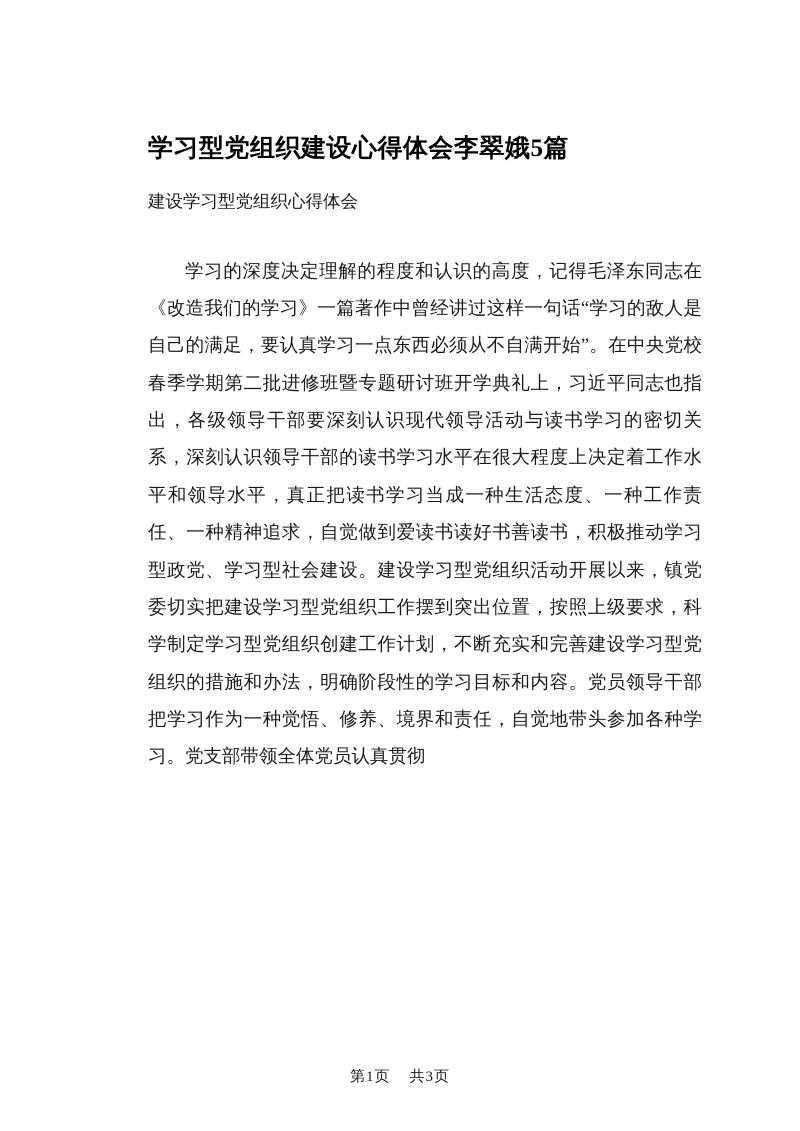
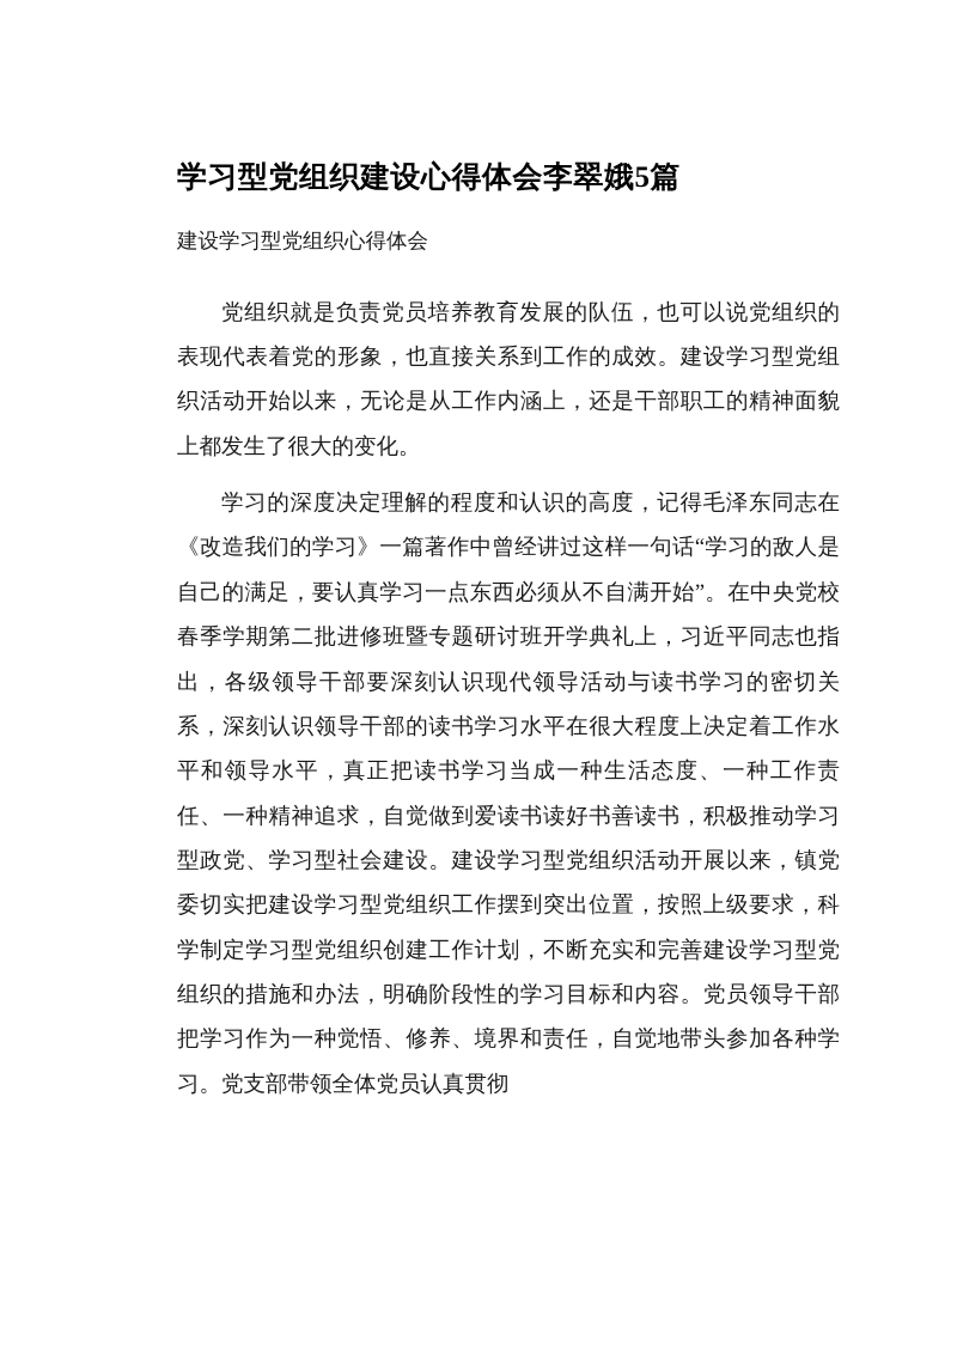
  学习型党组织建设心得体会李翠娥5篇
  建设学习型党组织心得体会
+ 党组织就是负责党员培养教育发展的队伍，也可以说党组织的表现代表着党的形象，也直接关系到工作的成效。建设学习型党组织活动开始以来，无论是从工作内涵上，还是干部职工的精神面貌上都发生了很大的变化。
  学习的深度决定理解的程度和认识的高度，记得毛泽东同志在《改造我们的学习》一篇著作中曾经讲过这样一句话“学习的敌人是自己的满足，要认真学习一点东西必须从不自满开始”。在中央党校春季学期第二批进修班暨专题研讨班开学典礼上，习近平同志也指出，各级领导干部要深刻认识现代领导活动与读书学习的密切关系，深刻认识领导干部的读书学习水平在很大程度上决定着工作水平和领导水平，真正把读书学习当成一种生活态度、一种工作责任、一种精神追求，自觉做到爱读书读好书善读书，积极推动学习型政党、学习型社会建设。建设学习型党组织活动开展以来，镇党委切实把建设学习型党组织工作摆到突出位置，按照上级要求，科学制定学习型党组织创建工作计划，不断充实和完善建设学习型党组织的措施和办法，明确阶段性的学习目标和内容。党员领导干部把学习作为一种觉悟、修养、境界和责任，自觉地带头参加各种学习。党支部带领全体党员认真贯彻
- 第1页 共3页
